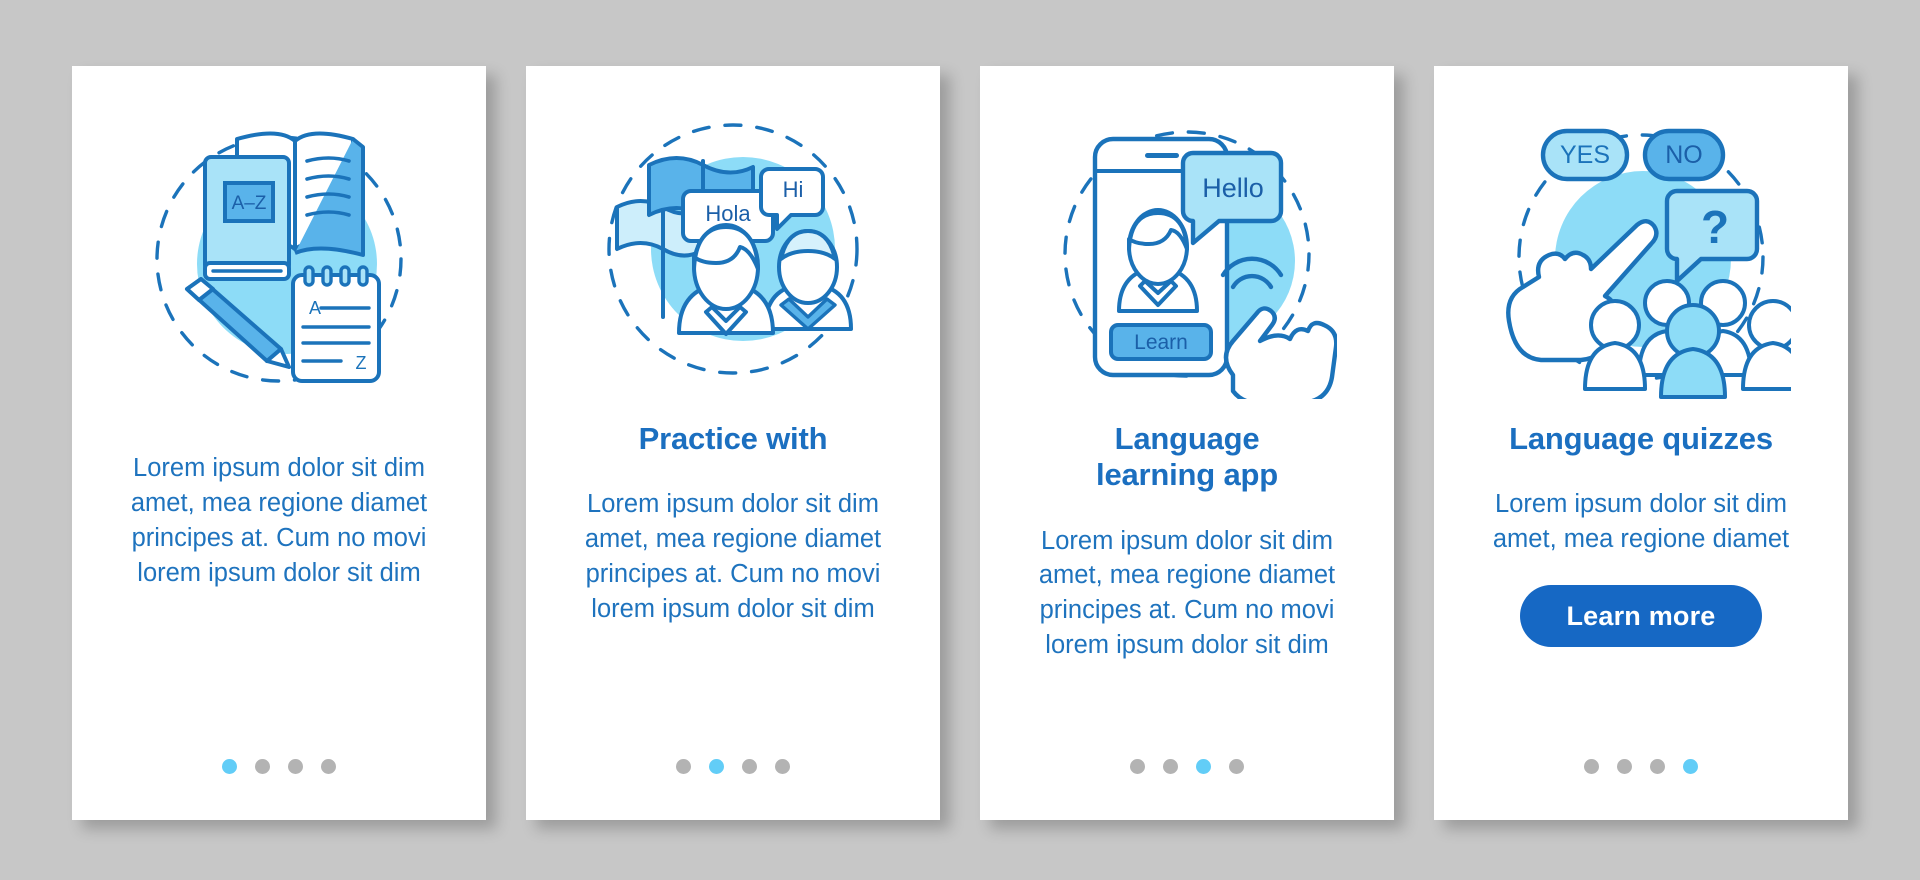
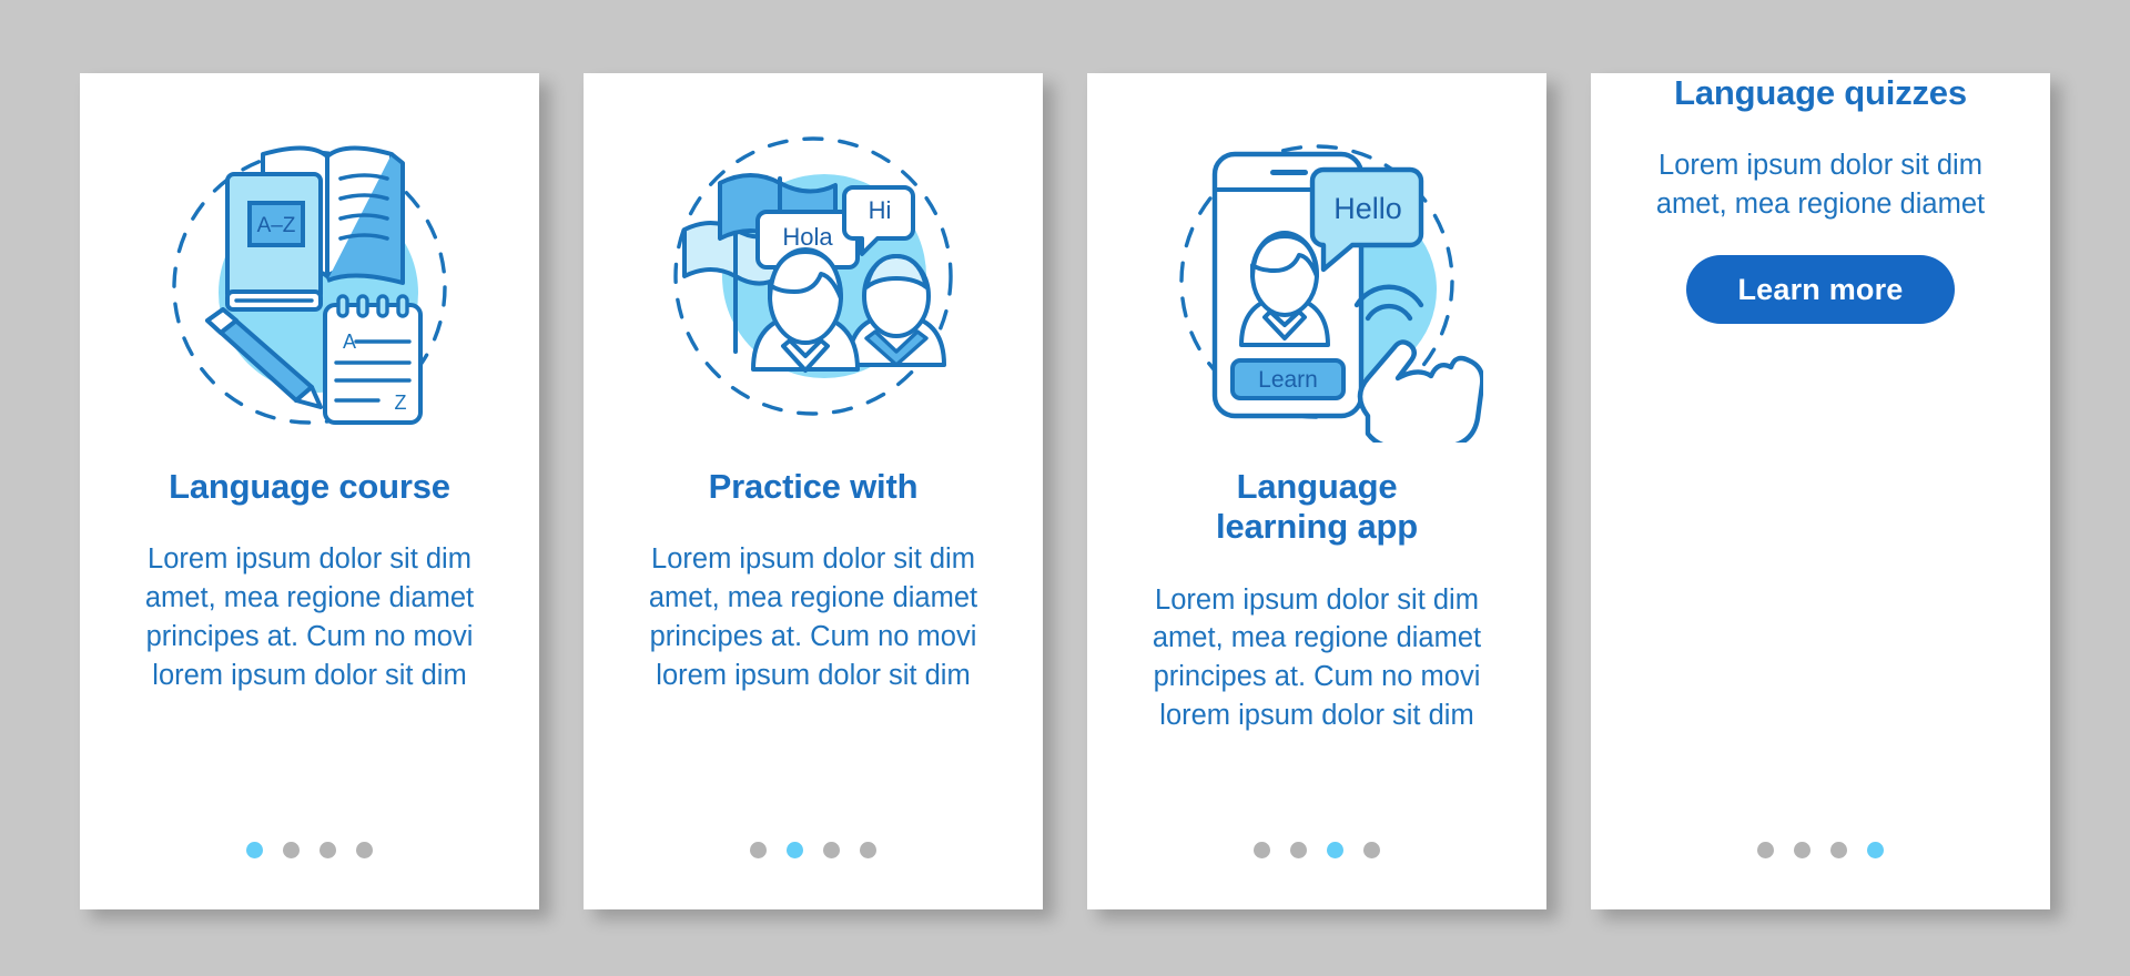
  A–Z
  A
  Z
+ Language course
  Lorem ipsum dolor sit dim
  amet, mea regione diamet
  principes at. Cum no movi
  lorem ipsum dolor sit dim
  Hola
  Hi
  Practice with
  Lorem ipsum dolor sit dim
  amet, mea regione diamet
  principes at. Cum no movi
  lorem ipsum dolor sit dim
  Learn
  Hello
  Language
  learning app
  Lorem ipsum dolor sit dim
  amet, mea regione diamet
  principes at. Cum no movi
  lorem ipsum dolor sit dim
- YES
- NO
- ?
  Language quizzes
  Lorem ipsum dolor sit dim
  amet, mea regione diamet
  Learn more
